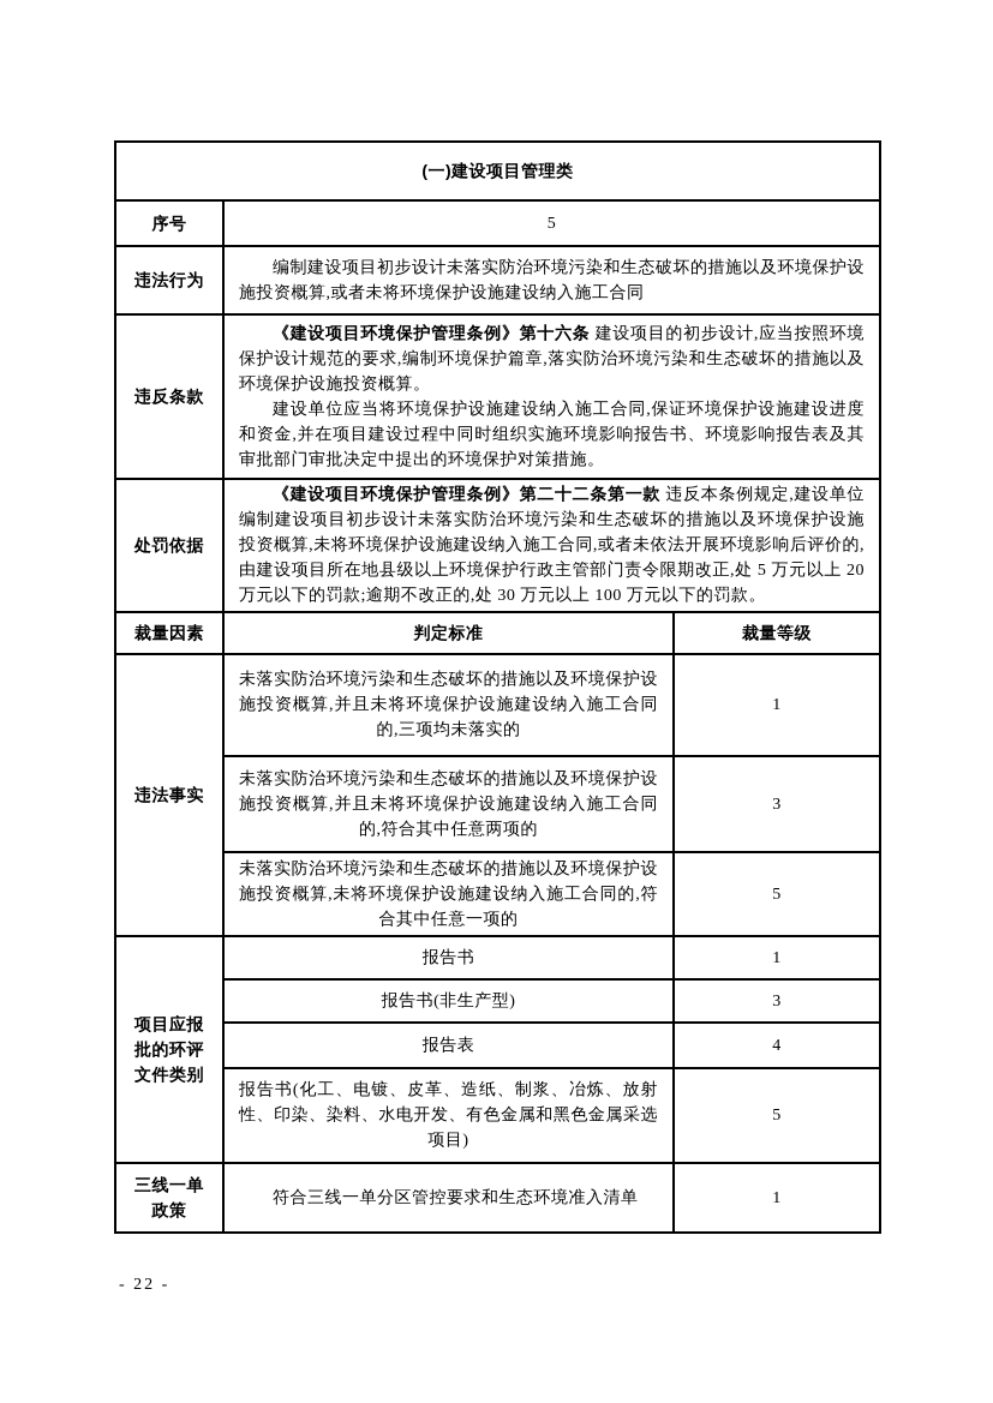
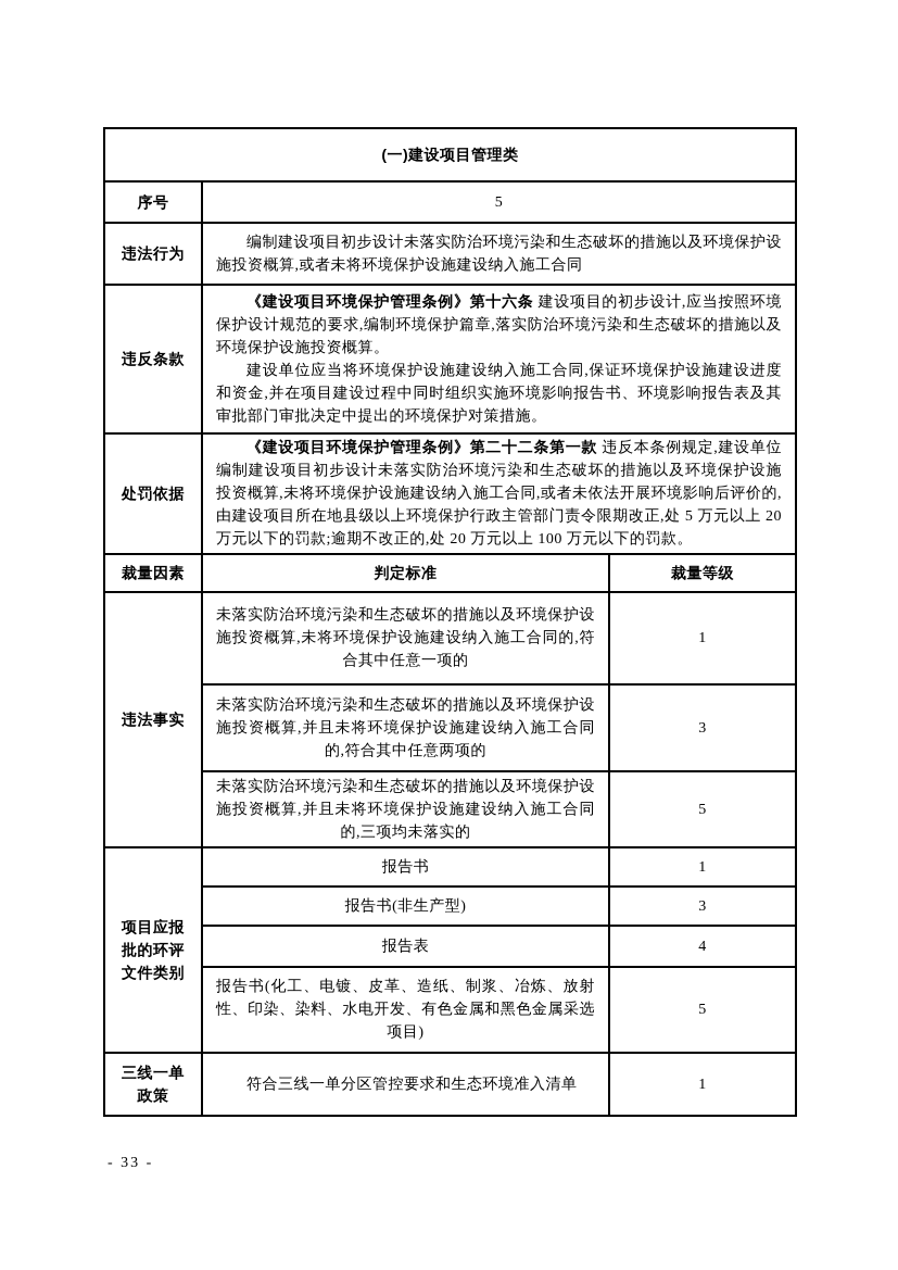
  (一)建设项目管理类
  序号	5
  违法行为	编制建设项目初步设计未落实防治环境污染和生态破坏的措施以及环境保护设施投资概算,或者未将环境保护设施建设纳入施工合同
  违反条款	《建设项目环境保护管理条例》第十六条 建设项目的初步设计,应当按照环境保护设计规范的要求,编制环境保护篇章,落实防治环境污染和生态破坏的措施以及环境保护设施投资概算。 建设单位应当将环境保护设施建设纳入施工合同,保证环境保护设施建设进度和资金,并在项目建设过程中同时组织实施环境影响报告书、环境影响报告表及其审批部门审批决定中提出的环境保护对策措施。
- 处罚依据	《建设项目环境保护管理条例》第二十二条第一款 违反本条例规定,建设单位编制建设项目初步设计未落实防治环境污染和生态破坏的措施以及环境保护设施投资概算,未将环境保护设施建设纳入施工合同,或者未依法开展环境影响后评价的,由建设项目所在地县级以上环境保护行政主管部门责令限期改正,处 5 万元以上 20 万元以下的罚款;逾期不改正的,处 30 万元以上 100 万元以下的罚款。
+ 处罚依据	《建设项目环境保护管理条例》第二十二条第一款 违反本条例规定,建设单位编制建设项目初步设计未落实防治环境污染和生态破坏的措施以及环境保护设施投资概算,未将环境保护设施建设纳入施工合同,或者未依法开展环境影响后评价的,由建设项目所在地县级以上环境保护行政主管部门责令限期改正,处 5 万元以上 20 万元以下的罚款;逾期不改正的,处 20 万元以上 100 万元以下的罚款。
  裁量因素	判定标准	裁量等级
- 违法事实	未落实防治环境污染和生态破坏的措施以及环境保护设施投资概算,并且未将环境保护设施建设纳入施工合同的,三项均未落实的	1
+ 违法事实	未落实防治环境污染和生态破坏的措施以及环境保护设施投资概算,未将环境保护设施建设纳入施工合同的,符合其中任意一项的	1
  未落实防治环境污染和生态破坏的措施以及环境保护设施投资概算,并且未将环境保护设施建设纳入施工合同的,符合其中任意两项的	3
- 未落实防治环境污染和生态破坏的措施以及环境保护设施投资概算,未将环境保护设施建设纳入施工合同的,符合其中任意一项的	5
+ 未落实防治环境污染和生态破坏的措施以及环境保护设施投资概算,并且未将环境保护设施建设纳入施工合同的,三项均未落实的	5
  项目应报批的环评文件类别	报告书	1
  报告书(非生产型)	3
  报告表	4
  报告书(化工、电镀、皮革、造纸、制浆、冶炼、放射性、印染、染料、水电开发、有色金属和黑色金属采选项目)	5
  三线一单政策	符合三线一单分区管控要求和生态环境准入清单	1
- - 22 -
+ - 33 -
